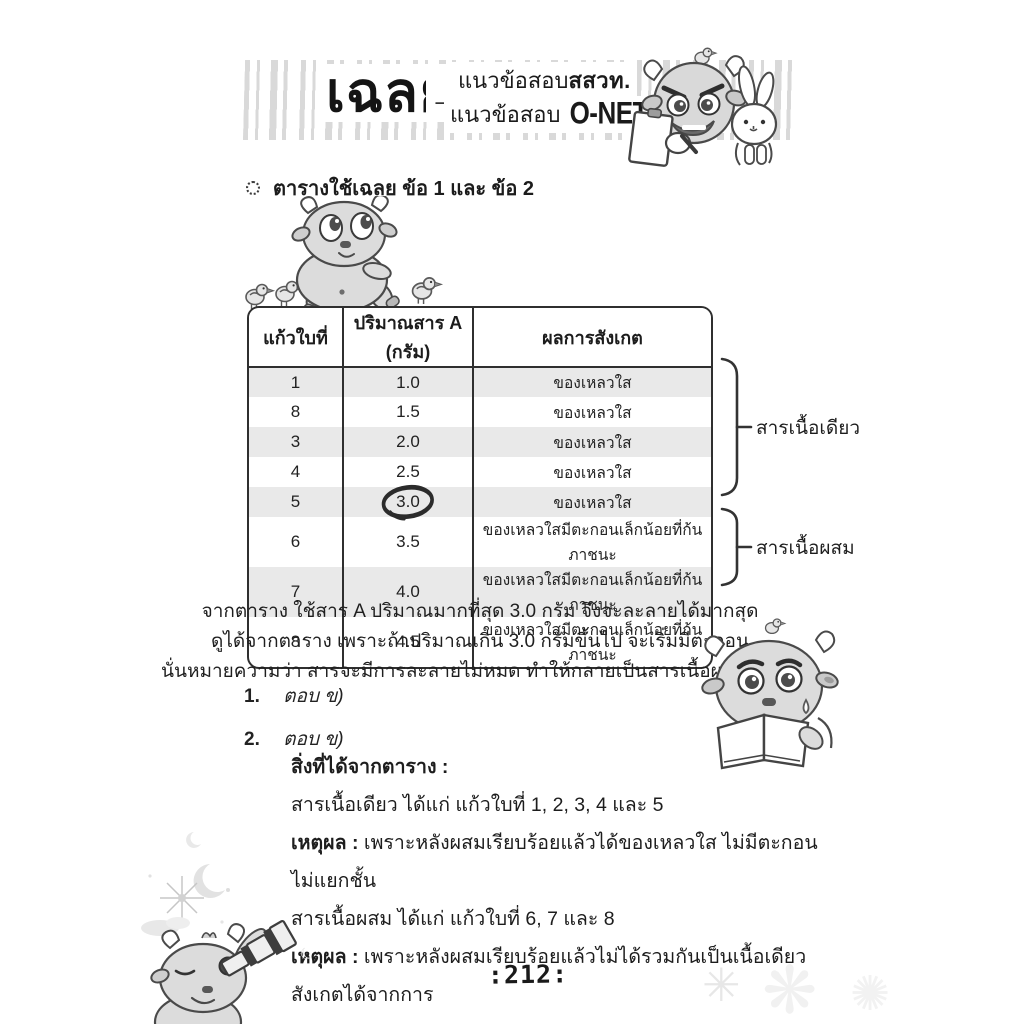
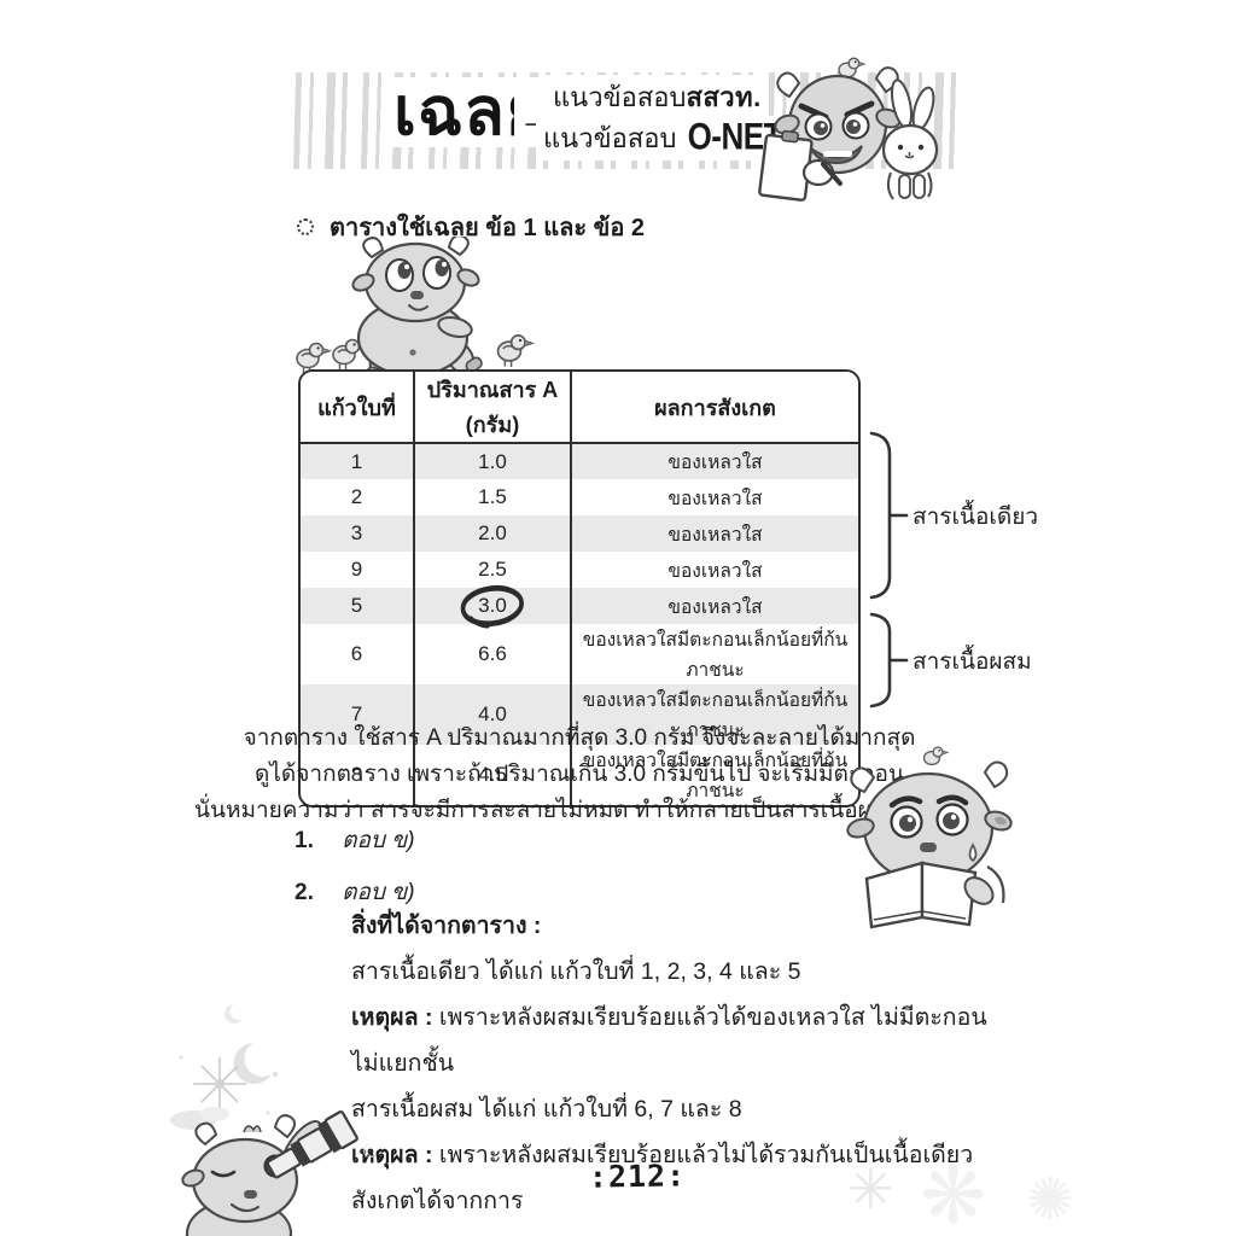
  เฉล
  แนวข้อสอบสสวท.
  ตารางใช้เฉลย ข้อ 1 และ ข้อ 2
  แก้วใบที่	ปริมาณสาร A (กรัม)	ผลการสังเกต
  1	1.0	ของเหลวใส
- 8	1.5	ของเหลวใส
+ 2	1.5	ของเหลวใส
  3	2.0	ของเหลวใส
- 4	2.5	ของเหลวใส
+ 9	2.5	ของเหลวใส
  5	3.0	ของเหลวใส
- 6	3.5	ของเหลวใสมีตะกอนเล็กน้อยที่ก้นภาชนะ
+ 6	6.6	ของเหลวใสมีตะกอนเล็กน้อยที่ก้นภาชนะ
  7	4.0	ของเหลวใสมีตะกอนเล็กน้อยที่ก้นภาชนะ
  8	4.5	ของเหลวใสมีตะกอนเล็กน้อยที่ก้นภาชนะ
  สารเนื้อเดียว
  สารเนื้อผสม
  จากตาราง ใช้สาร A ปริมาณมากที่สุด 3.0 กรัม จึงจะละลายได้มากสุด
  ดูได้จากตาราง เพราะถ้าปริมาณเกิน 3.0 กรัมขึ้นไป จะเริ่มมีตอน
  นั่นหมายความว่า สารจะมีการละลายไม่หมด ทำให้กลายเป็นสารเนื้อผ
  1. ตอบ ข)
  2. ตอบ ข)
  สิ่งที่ได้จากตาราง :
  สารเนื้อเดียว ได้แก่ แก้วใบที่ 1, 2, 3, 4 และ 5
  เหตุผล : เพราะหลังผสมเรียบร้อยแล้วได้ของเหลวใส ไม่มีตะกอน ไม่แยกชั้น
  สารเนื้อผสม ได้แก่ แก้วใบที่ 6, 7 และ 8
  เหตุผล : เพราะหลังผสมเรียบร้อยแล้วไม่ได้รวมกันเป็นเนื้อเดียว สังเกตได้จากการ
  :212:
  ✳
  ❋
